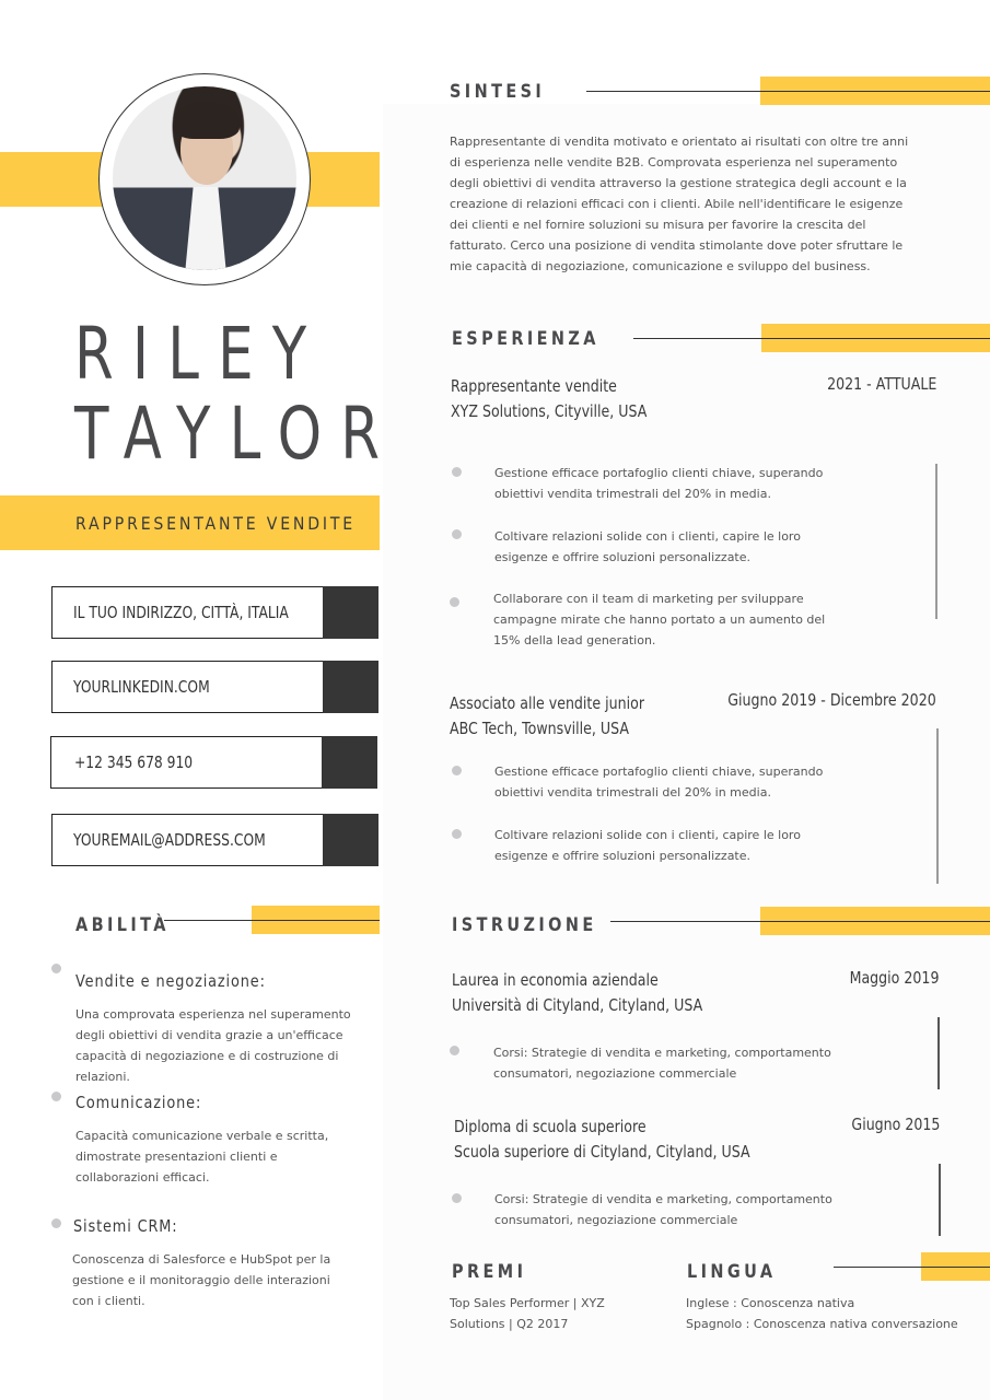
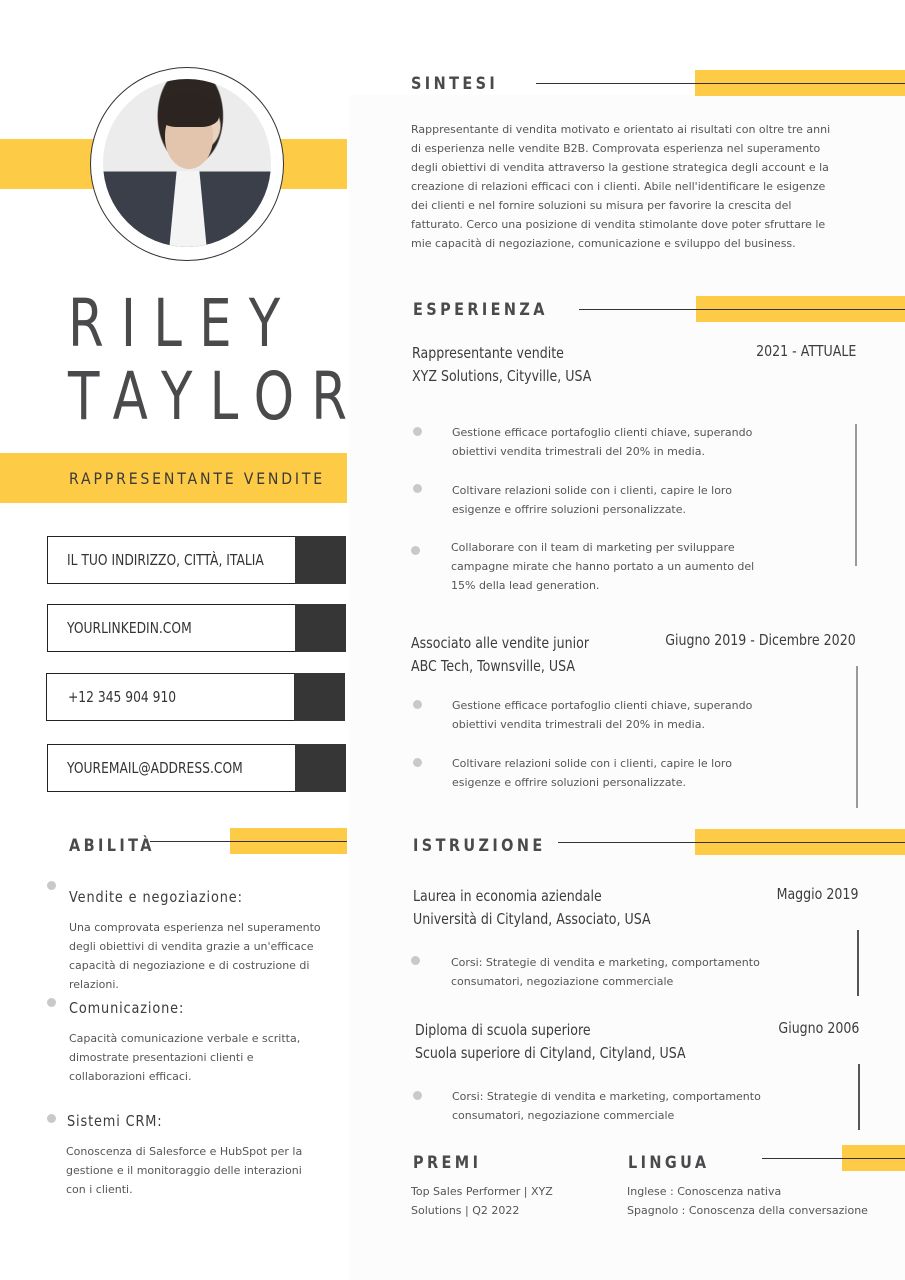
  RILEY
  TAYLOR
  RAPPRESENTANTE VENDITE
  IL TUO INDIRIZZO, CITTÀ, ITALIA
  YOURLINKEDIN.COM
- +12 345 678 910
+ +12 345 904 910
  YOUREMAIL@ADDRESS.COM
  ABILITÀ
  Vendite e negoziazione:
  Una comprovata esperienza nel superamento degli obiettivi di vendita grazie a un'efficace capacità di negoziazione e di costruzione di relazioni.
  Comunicazione:
  Capacità comunicazione verbale e scritta, dimostrate presentazioni clienti e collaborazioni efficaci.
  Sistemi CRM:
  Conoscenza di Salesforce e HubSpot per la gestione e il monitoraggio delle interazioni con i clienti.
  SINTESI
  Rappresentante di vendita motivato e orientato ai risultati con oltre tre anni di esperienza nelle vendite B2B. Comprovata esperienza nel superamento degli obiettivi di vendita attraverso la gestione strategica degli account e la creazione di relazioni efficaci con i clienti. Abile nell'identificare le esigenze dei clienti e nel fornire soluzioni su misura per favorire la crescita del fatturato. Cerco una posizione di vendita stimolante dove poter sfruttare le mie capacità di negoziazione, comunicazione e sviluppo del business.
  ESPERIENZA
  Rappresentante vendite
  XYZ Solutions, Cityville, USA
  2021 - ATTUALE
  Gestione efficace portafoglio clienti chiave, superando obiettivi vendita trimestrali del 20% in media.
  Coltivare relazioni solide con i clienti, capire le loro esigenze e offrire soluzioni personalizzate.
  Collaborare con il team di marketing per sviluppare campagne mirate che hanno portato a un aumento del 15% della lead generation.
  Associato alle vendite junior
  ABC Tech, Townsville, USA
  Giugno 2019 - Dicembre 2020
  Gestione efficace portafoglio clienti chiave, superando obiettivi vendita trimestrali del 20% in media.
  Coltivare relazioni solide con i clienti, capire le loro esigenze e offrire soluzioni personalizzate.
  ISTRUZIONE
  Laurea in economia aziendale
- Università di Cityland, Cityland, USA
+ Università di Cityland, Associato, USA
  Maggio 2019
  Corsi: Strategie di vendita e marketing, comportamento consumatori, negoziazione commerciale
  Diploma di scuola superiore
  Scuola superiore di Cityland, Cityland, USA
- Giugno 2015
+ Giugno 2006
  Corsi: Strategie di vendita e marketing, comportamento consumatori, negoziazione commerciale
  PREMI
- Top Sales Performer | XYZ Solutions | Q2 2017
+ Top Sales Performer | XYZ Solutions | Q2 2022
  LINGUA
  Inglese : Conoscenza nativa
- Spagnolo : Conoscenza nativa conversazione
+ Spagnolo : Conoscenza della conversazione
